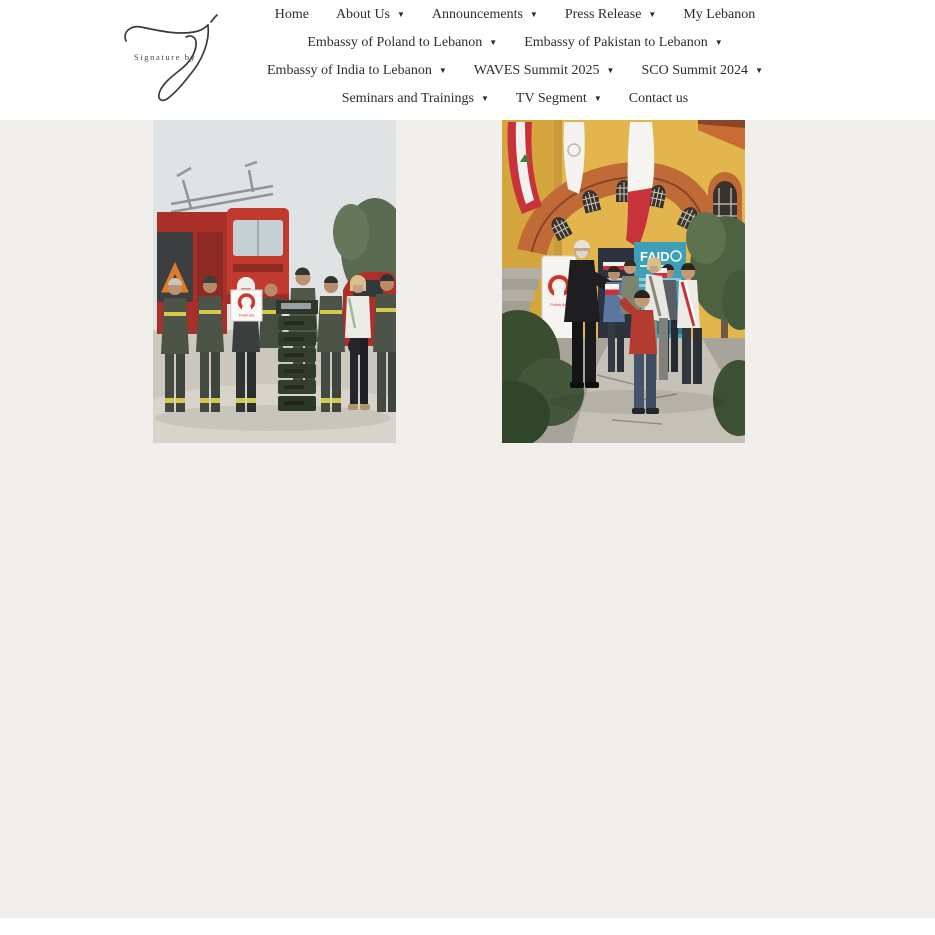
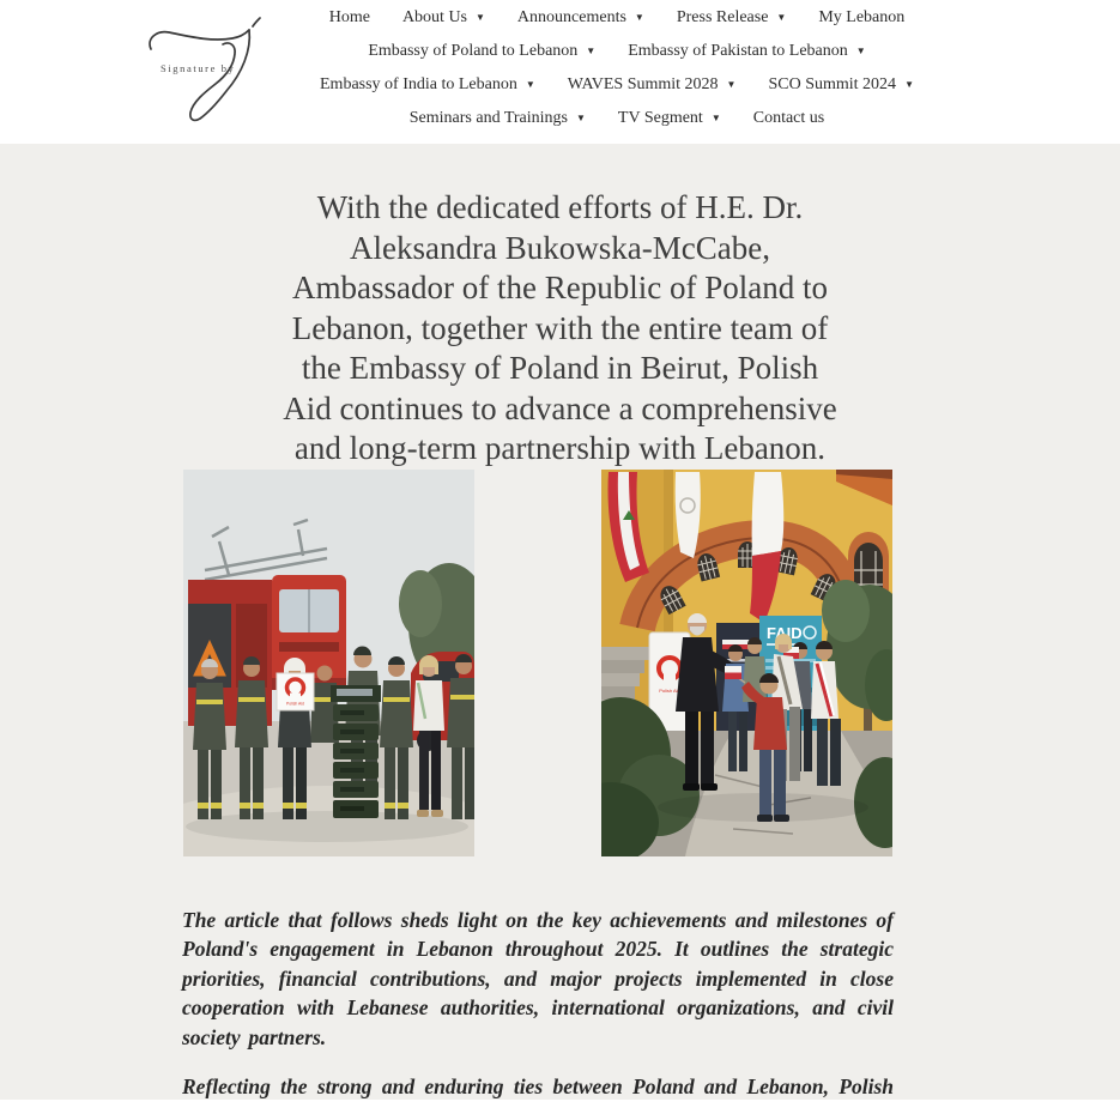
  Signature by
  Home
  About Us
  ▼
  Announcements
  ▼
  Press Release
  ▼
  My Lebanon
  Embassy of Poland to Lebanon
  ▼
  Embassy of Pakistan to Lebanon
  ▼
  Embassy of India to Lebanon
  ▼
- WAVES Summit 2025
+ WAVES Summit 2028
  ▼
  SCO Summit 2024
  ▼
  Seminars and Trainings
  ▼
  TV Segment
  ▼
  Contact us
+ With the dedicated efforts of H.E. Dr.
+ Aleksandra Bukowska-McCabe,
+ Ambassador of the Republic of Poland to
+ Lebanon, together with the entire team of
+ the Embassy of Poland in Beirut, Polish
+ Aid continues to advance a comprehensive
+ and long-term partnership with Lebanon.
  FAID
+ The article that follows sheds light on the key achievements and milestones of Poland's engagement in Lebanon throughout 2025. It outlines the strategic priorities, financial contributions, and major projects implemented in close cooperation with Lebanese authorities, international organizations, and civil society partners.
+ Reflecting the strong and enduring ties between Poland and Lebanon, Polish
